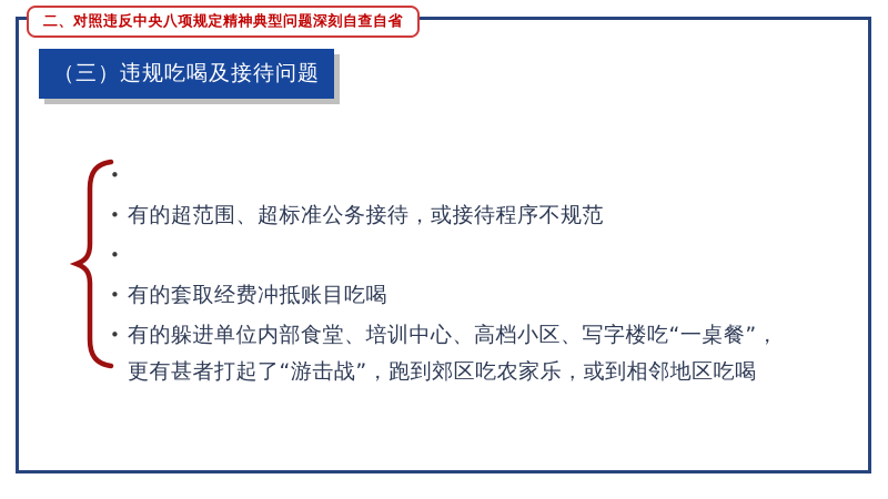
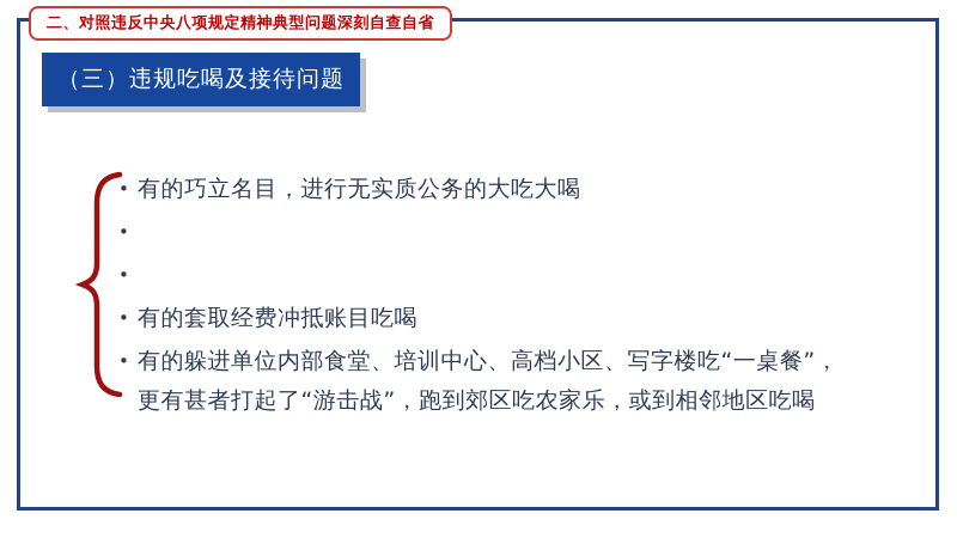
  二、对照违反中央八项规定精神典型问题深刻自查自省
  （三）违规吃喝及接待问题
  •
+ 有的巧立名目，进行无实质公务的大吃大喝
  •
- 有的超范围、超标准公务接待，或接待程序不规范
  •
  •
  有的套取经费冲抵账目吃喝
  •
  有的躲进单位内部食堂、培训中心、高档小区、写字楼吃“一桌餐”，
  更有甚者打起了“游击战”，跑到郊区吃农家乐，或到相邻地区吃喝
